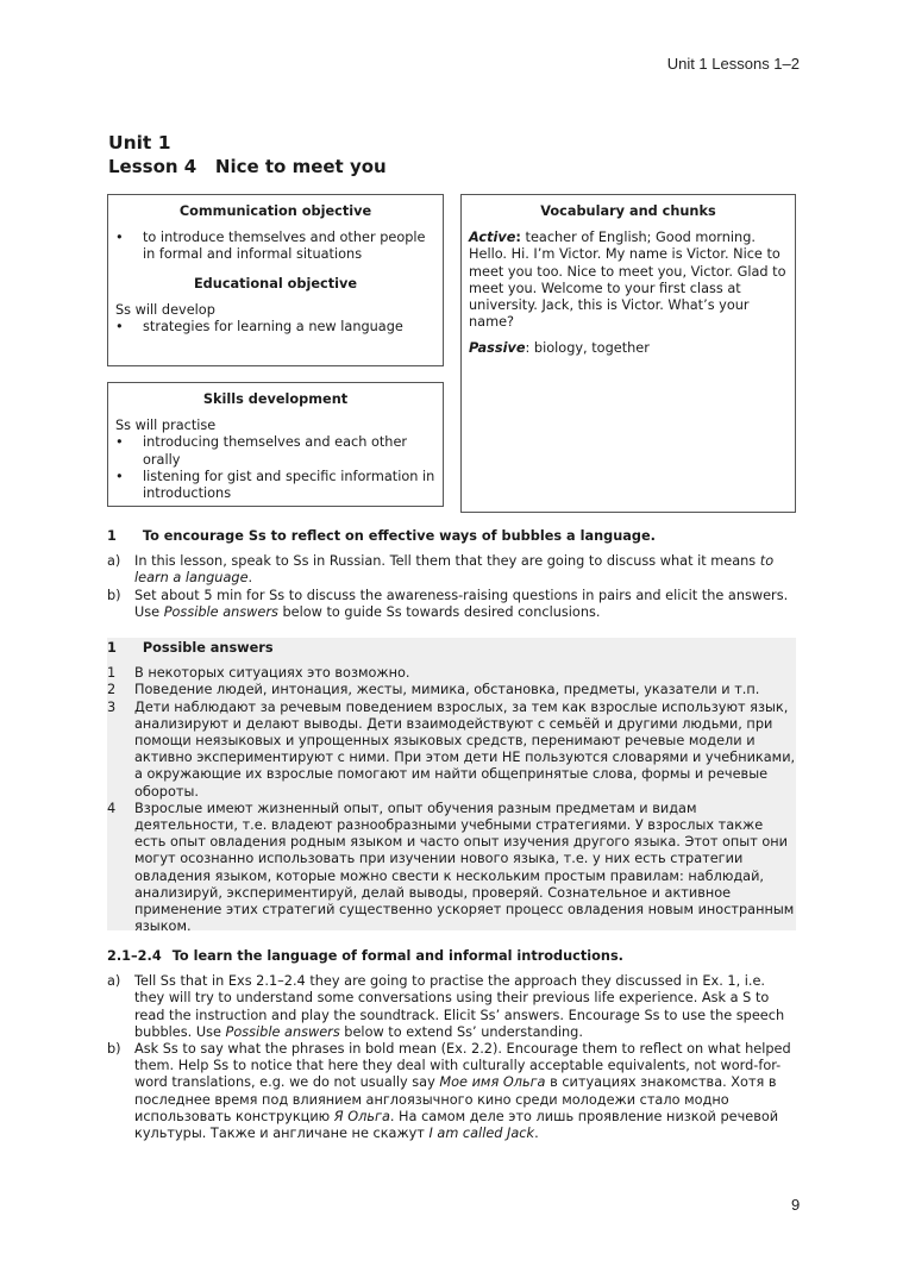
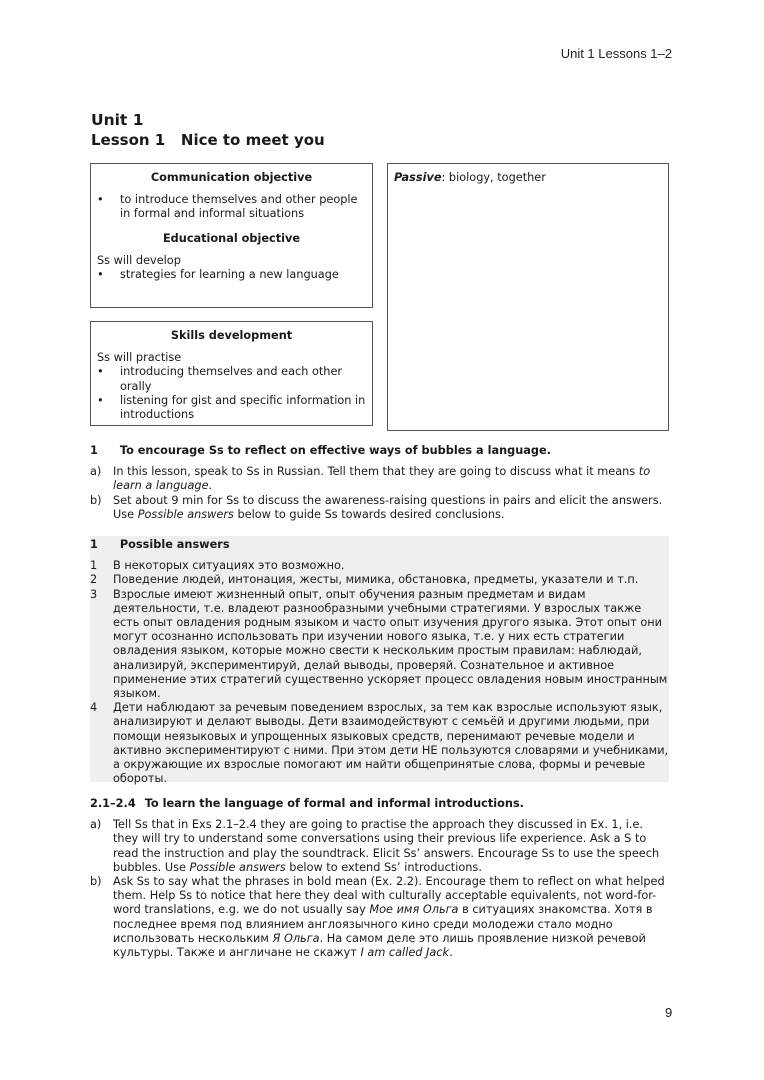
  Unit 1 Lessons 1–2
  Unit 1
- Lesson 4 Nice to meet you
+ Lesson 1 Nice to meet you
  Communication objective
  •
  to introduce themselves and other people in formal and informal situations
  Educational objective
  Ss will develop
  •
  strategies for learning a new language
  Skills development
  Ss will practise
  •
  introducing themselves and each other orally
  •
  listening for gist and specific information in introductions
- Vocabulary and chunks
- Active: teacher of English; Good morning. Hello. Hi. I’m Victor. My name is Victor. Nice to meet you too. Nice to meet you, Victor. Glad to meet you. Welcome to your first class at university. Jack, this is Victor. What’s your name?
  Passive: biology, together
  1 To encourage Ss to reflect on effective ways of bubbles a language.
  a)
  In this lesson, speak to Ss in Russian. Tell them that they are going to discuss what it means to learn a language.
  b)
- Set about 5 min for Ss to discuss the awareness-raising questions in pairs and elicit the answers. Use Possible answers below to guide Ss towards desired conclusions.
+ Set about 9 min for Ss to discuss the awareness-raising questions in pairs and elicit the answers. Use Possible answers below to guide Ss towards desired conclusions.
  1 Possible answers
  1
  В некоторых ситуациях это возможно.
  2
  Поведение людей, интонация, жесты, мимика, обстановка, предметы, указатели и т.п.
  3
- Дети наблюдают за речевым поведением взрослых, за тем как взрослые используют язык, анализируют и делают выводы. Дети взаимодействуют с семьёй и другими людьми, при помощи неязыковых и упрощенных языковых средств, перенимают речевые модели и активно экспериментируют с ними. При этом дети НЕ пользуются словарями и учебниками, а окружающие их взрослые помогают им найти общепринятые слова, формы и речевые обороты.
+ Взрослые имеют жизненный опыт, опыт обучения разным предметам и видам деятельности, т.е. владеют разнообразными учебными стратегиями. У взрослых также есть опыт овладения родным языком и часто опыт изучения другого языка. Этот опыт они могут осознанно использовать при изучении нового языка, т.е. у них есть стратегии овладения языком, которые можно свести к нескольким простым правилам: наблюдай, анализируй, экспериментируй, делай выводы, проверяй. Сознательное и активное применение этих стратегий существенно ускоряет процесс овладения новым иностранным языком.
  4
- Взрослые имеют жизненный опыт, опыт обучения разным предметам и видам деятельности, т.е. владеют разнообразными учебными стратегиями. У взрослых также есть опыт овладения родным языком и часто опыт изучения другого языка. Этот опыт они могут осознанно использовать при изучении нового языка, т.е. у них есть стратегии овладения языком, которые можно свести к нескольким простым правилам: наблюдай, анализируй, экспериментируй, делай выводы, проверяй. Сознательное и активное применение этих стратегий существенно ускоряет процесс овладения новым иностранным языком.
+ Дети наблюдают за речевым поведением взрослых, за тем как взрослые используют язык, анализируют и делают выводы. Дети взаимодействуют с семьёй и другими людьми, при помощи неязыковых и упрощенных языковых средств, перенимают речевые модели и активно экспериментируют с ними. При этом дети НЕ пользуются словарями и учебниками, а окружающие их взрослые помогают им найти общепринятые слова, формы и речевые обороты.
  2.1–2.4 To learn the language of formal and informal introductions.
  a)
- Tell Ss that in Exs 2.1–2.4 they are going to practise the approach they discussed in Ex. 1, i.e. they will try to understand some conversations using their previous life experience. Ask a S to read the instruction and play the soundtrack. Elicit Ss’ answers. Encourage Ss to use the speech bubbles. Use Possible answers below to extend Ss’ understanding.
+ Tell Ss that in Exs 2.1–2.4 they are going to practise the approach they discussed in Ex. 1, i.e. they will try to understand some conversations using their previous life experience. Ask a S to read the instruction and play the soundtrack. Elicit Ss’ answers. Encourage Ss to use the speech bubbles. Use Possible answers below to extend Ss’ introductions.
  b)
- Ask Ss to say what the phrases in bold mean (Ex. 2.2). Encourage them to reflect on what helped them. Help Ss to notice that here they deal with culturally acceptable equivalents, not word-for-word translations, e.g. we do not usually say Мое имя Ольга в ситуациях знакомства. Хотя в последнее время под влиянием англоязычного кино среди молодежи стало модно использовать конструкцию Я Ольга. На самом деле это лишь проявление низкой речевой культуры. Также и англичане не скажут I am called Jack.
+ Ask Ss to say what the phrases in bold mean (Ex. 2.2). Encourage them to reflect on what helped them. Help Ss to notice that here they deal with culturally acceptable equivalents, not word-for-word translations, e.g. we do not usually say Мое имя Ольга в ситуациях знакомства. Хотя в последнее время под влиянием англоязычного кино среди молодежи стало модно использовать нескольким Я Ольга. На самом деле это лишь проявление низкой речевой культуры. Также и англичане не скажут I am called Jack.
  9
